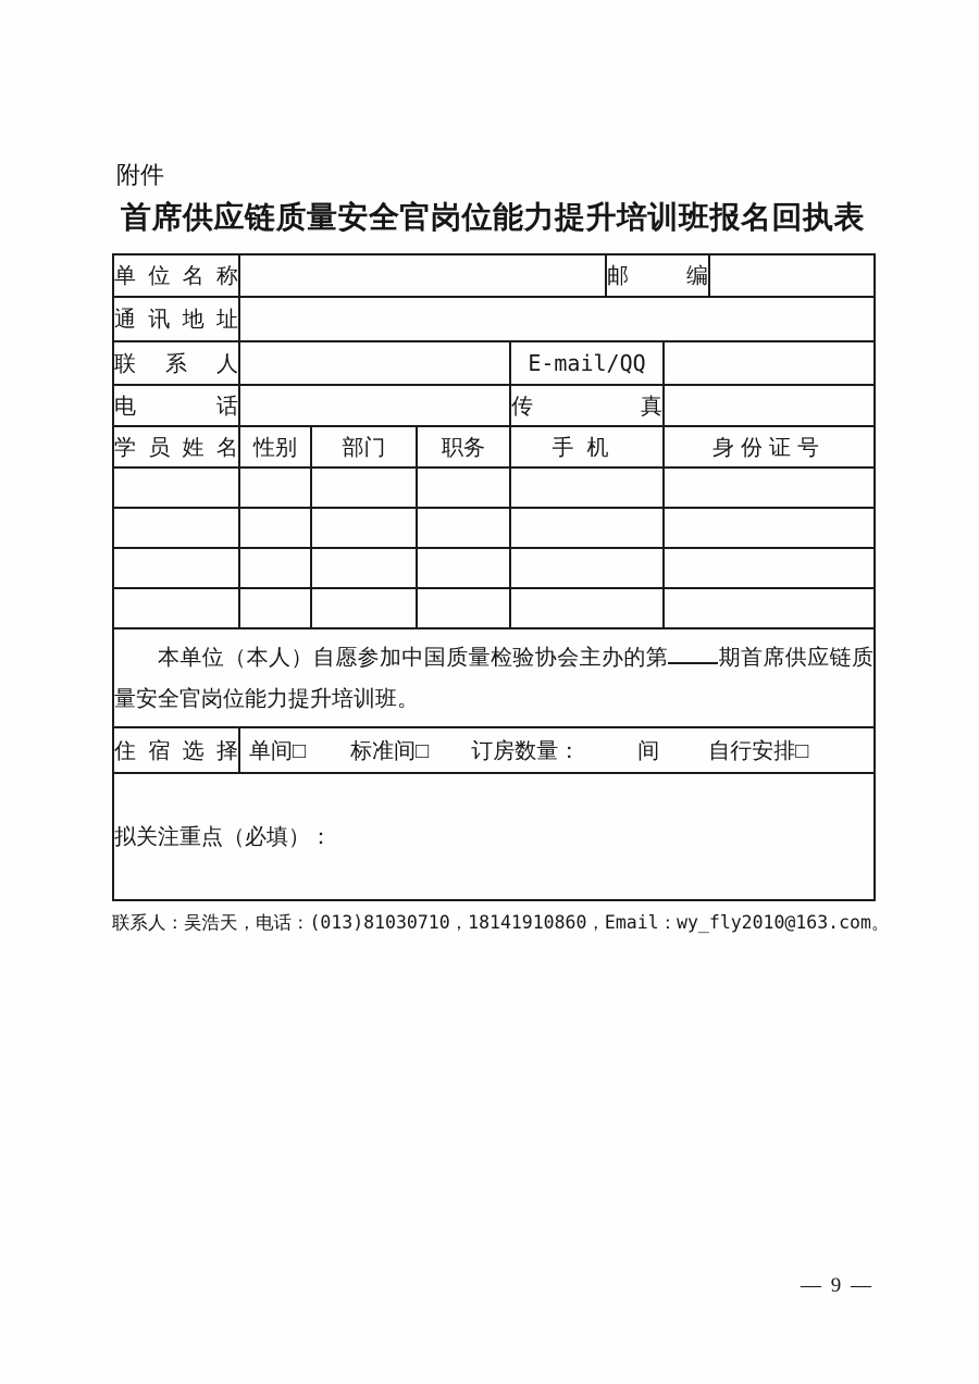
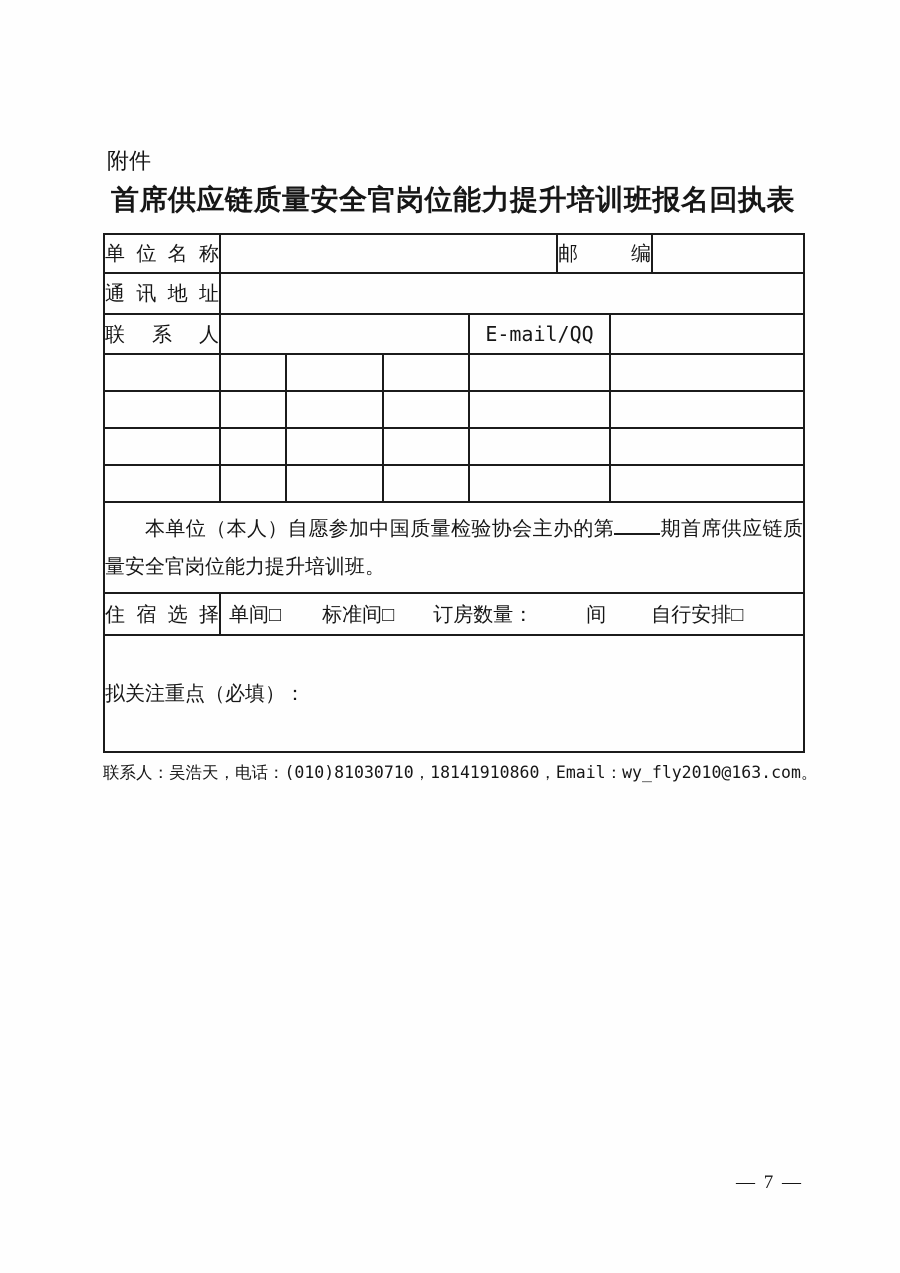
  附件
  首席供应链质量安全官岗位能力提升培训班报名回执表
  单位名称		邮编
  通讯地址
  联系人		E-mail/QQ
- 电话		传真
- 学员姓名	性别	部门	职务	手机	身份证号
  本单位（本人）自愿参加中国质量检验协会主办的第 期首席供应链质量安全官岗位能力提升培训班。
  住宿选择	单间□ 标准间□ 订房数量： 间 自行安排□
  拟关注重点（必填）：
- 联系人：吴浩天，电话：(013)81030710，18141910860，Email：wy_fly2010@163.com。
+ 联系人：吴浩天，电话：(010)81030710，18141910860，Email：wy_fly2010@163.com。
- — 9 —
+ — 7 —
